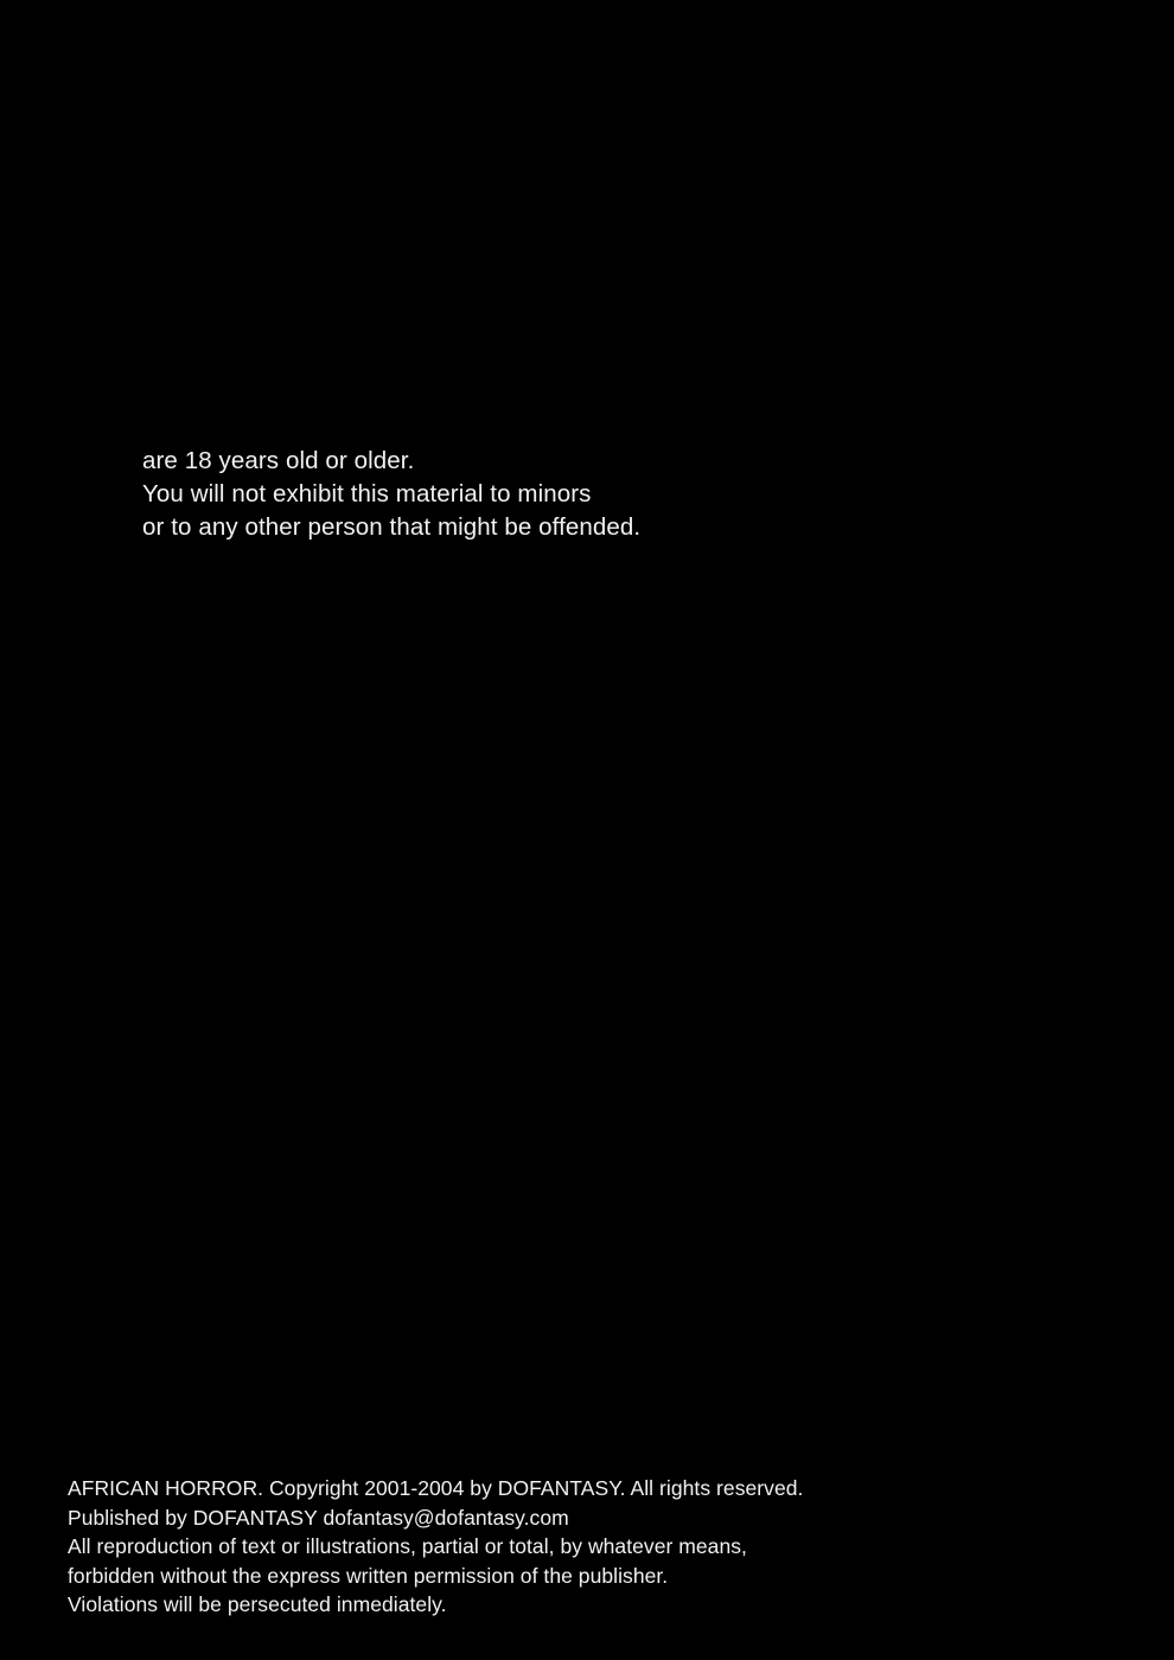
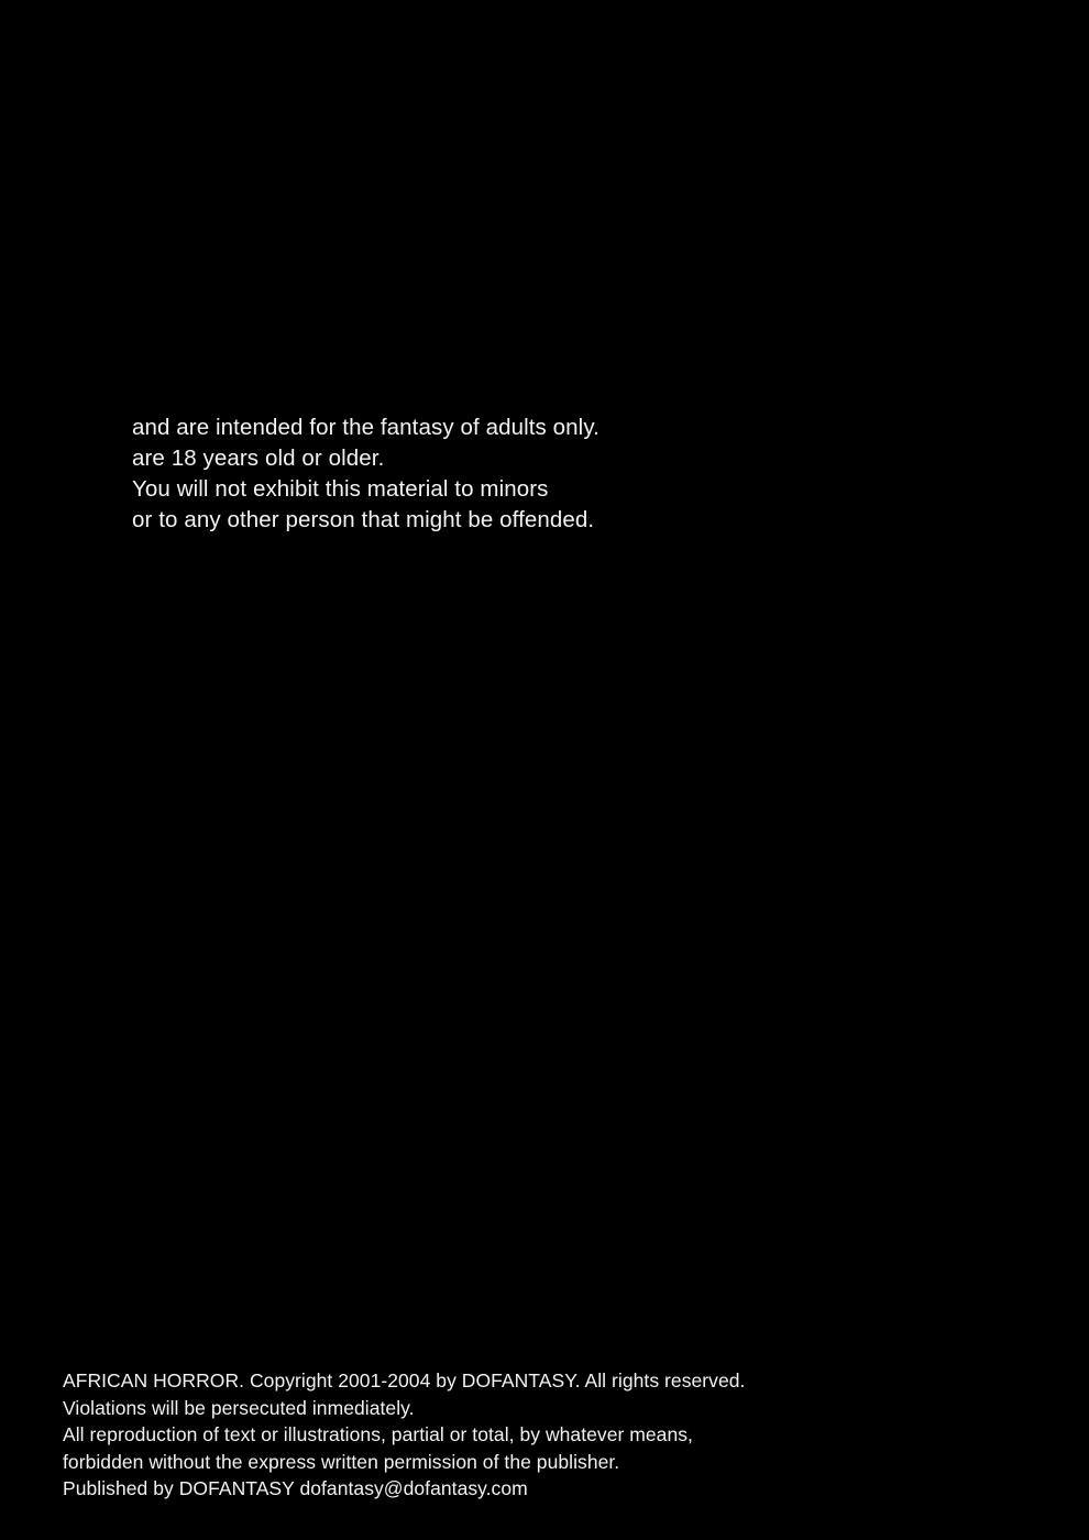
+ and are intended for the fantasy of adults only.
  are 18 years old or older.
  You will not exhibit this material to minors
  or to any other person that might be offended.
  AFRICAN HORROR. Copyright 2001-2004 by DOFANTASY. All rights reserved.
- Published by DOFANTASY dofantasy@dofantasy.com
+ Violations will be persecuted inmediately.
  All reproduction of text or illustrations, partial or total, by whatever means,
  forbidden without the express written permission of the publisher.
- Violations will be persecuted inmediately.
+ Published by DOFANTASY dofantasy@dofantasy.com
